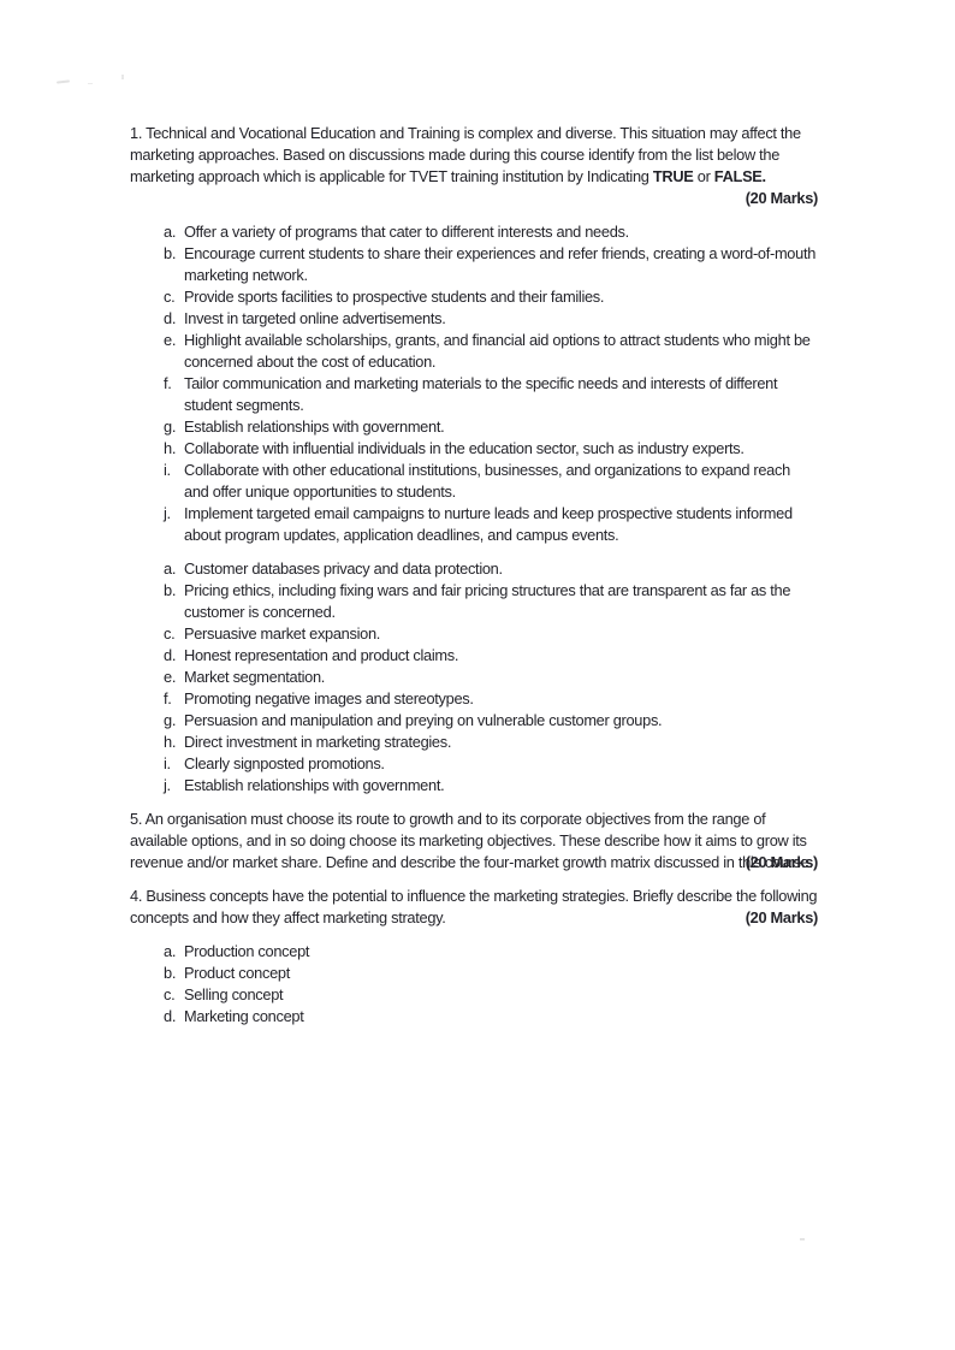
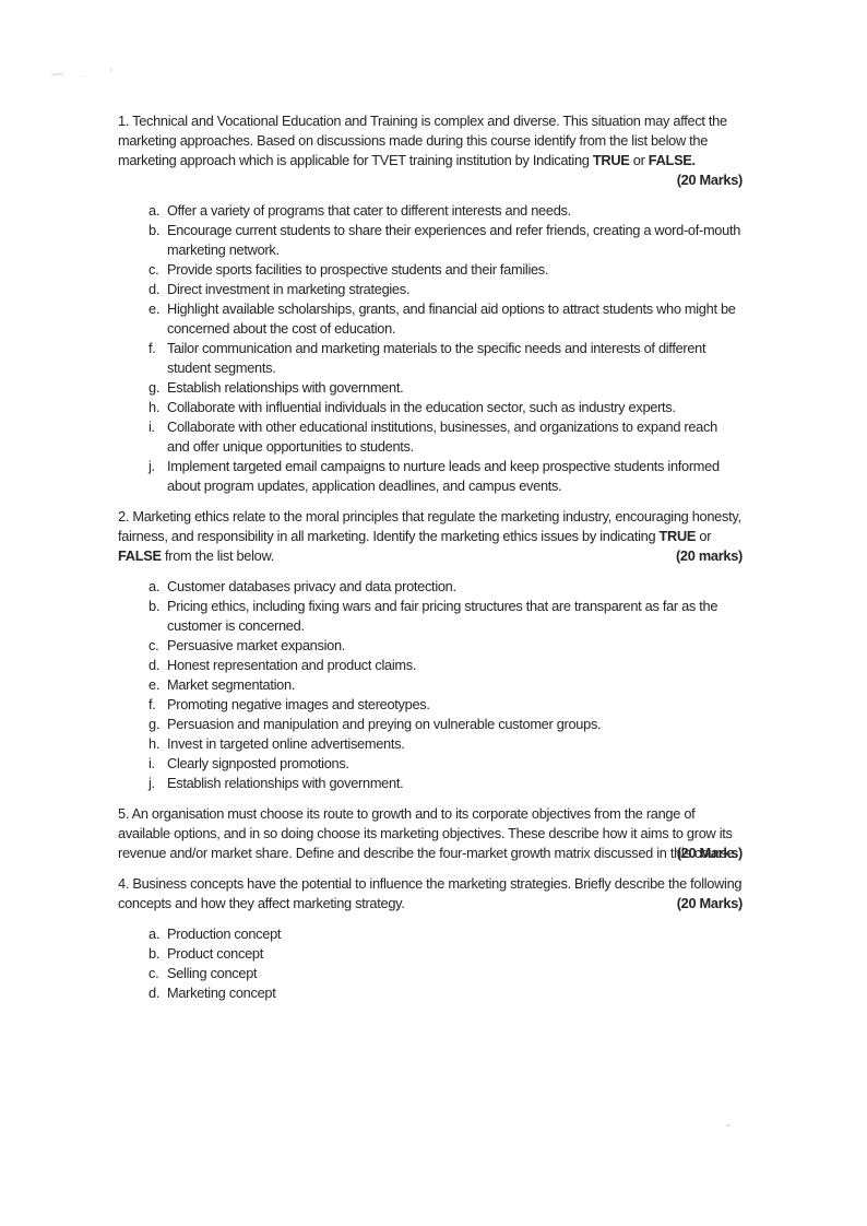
  1. Technical and Vocational Education and Training is complex and diverse. This situation may affect the marketing approaches. Based on discussions made during this course identify from the list below the marketing approach which is applicable for TVET training institution by Indicating TRUE or FALSE.
  (20 Marks)
  a.
  Offer a variety of programs that cater to different interests and needs.
  b.
  Encourage current students to share their experiences and refer friends, creating a word-of-mouth marketing network.
  c.
  Provide sports facilities to prospective students and their families.
  d.
- Invest in targeted online advertisements.
+ Direct investment in marketing strategies.
  e.
  Highlight available scholarships, grants, and financial aid options to attract students who might be concerned about the cost of education.
  f.
  Tailor communication and marketing materials to the specific needs and interests of different student segments.
  g.
  Establish relationships with government.
  h.
  Collaborate with influential individuals in the education sector, such as industry experts.
  i.
  Collaborate with other educational institutions, businesses, and organizations to expand reach and offer unique opportunities to students.
  j.
  Implement targeted email campaigns to nurture leads and keep prospective students informed about program updates, application deadlines, and campus events.
+ 2. Marketing ethics relate to the moral principles that regulate the marketing industry, encouraging honesty, fairness, and responsibility in all marketing. Identify the marketing ethics issues by indicating TRUE or FALSE from the list below.
+ (20 marks)
  a.
  Customer databases privacy and data protection.
  b.
  Pricing ethics, including fixing wars and fair pricing structures that are transparent as far as the customer is concerned.
  c.
  Persuasive market expansion.
  d.
  Honest representation and product claims.
  e.
  Market segmentation.
  f.
  Promoting negative images and stereotypes.
  g.
  Persuasion and manipulation and preying on vulnerable customer groups.
  h.
- Direct investment in marketing strategies.
+ Invest in targeted online advertisements.
  i.
  Clearly signposted promotions.
  j.
  Establish relationships with government.
  5. An organisation must choose its route to growth and to its corporate objectives from the range of available options, and in so doing choose its marketing objectives. These describe how it aims to grow its revenue and/or market share. Define and describe the four-market growth matrix discussed in this course.
  (20 Marks)
  4. Business concepts have the potential to influence the marketing strategies. Briefly describe the following concepts and how they affect marketing strategy.
  (20 Marks)
  a.
  Production concept
  b.
  Product concept
  c.
  Selling concept
  d.
  Marketing concept
